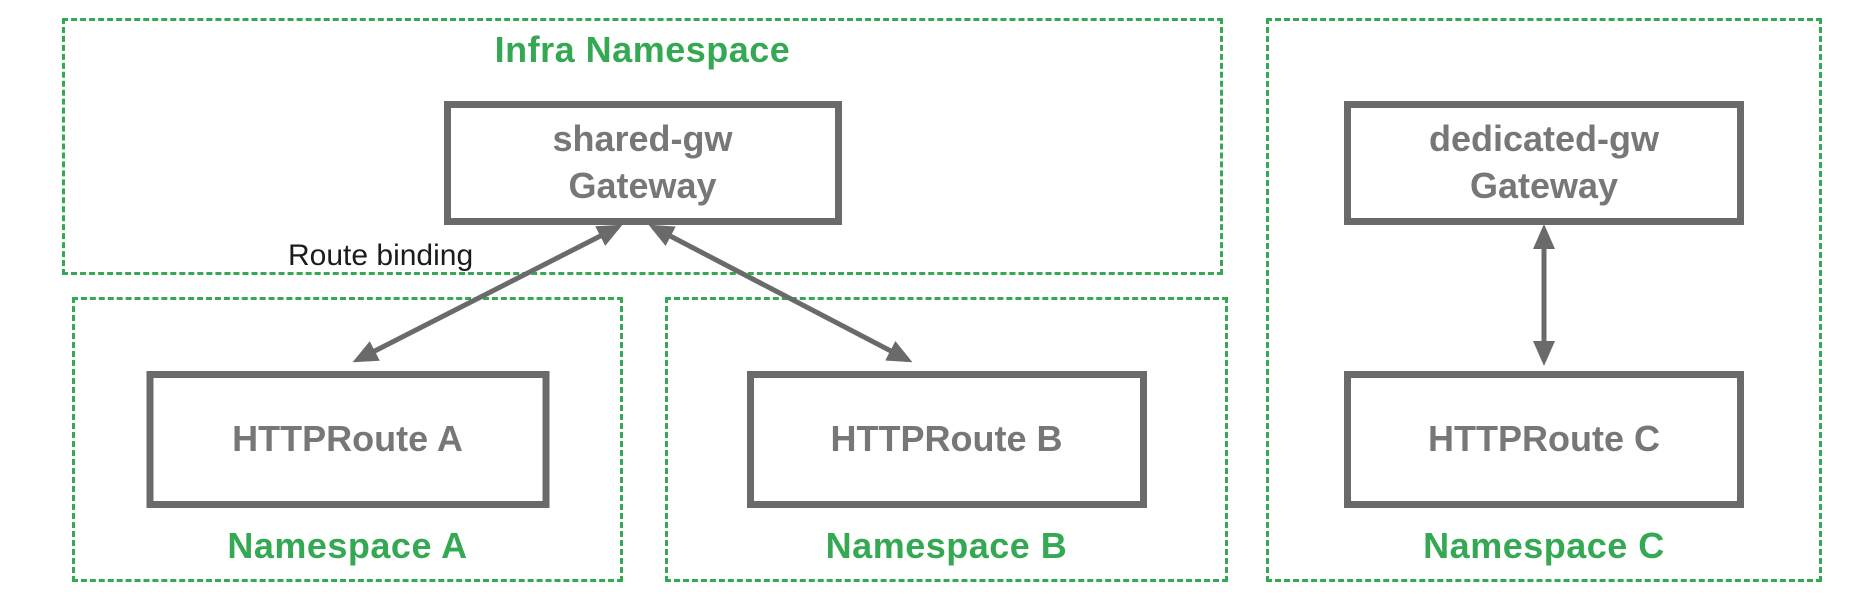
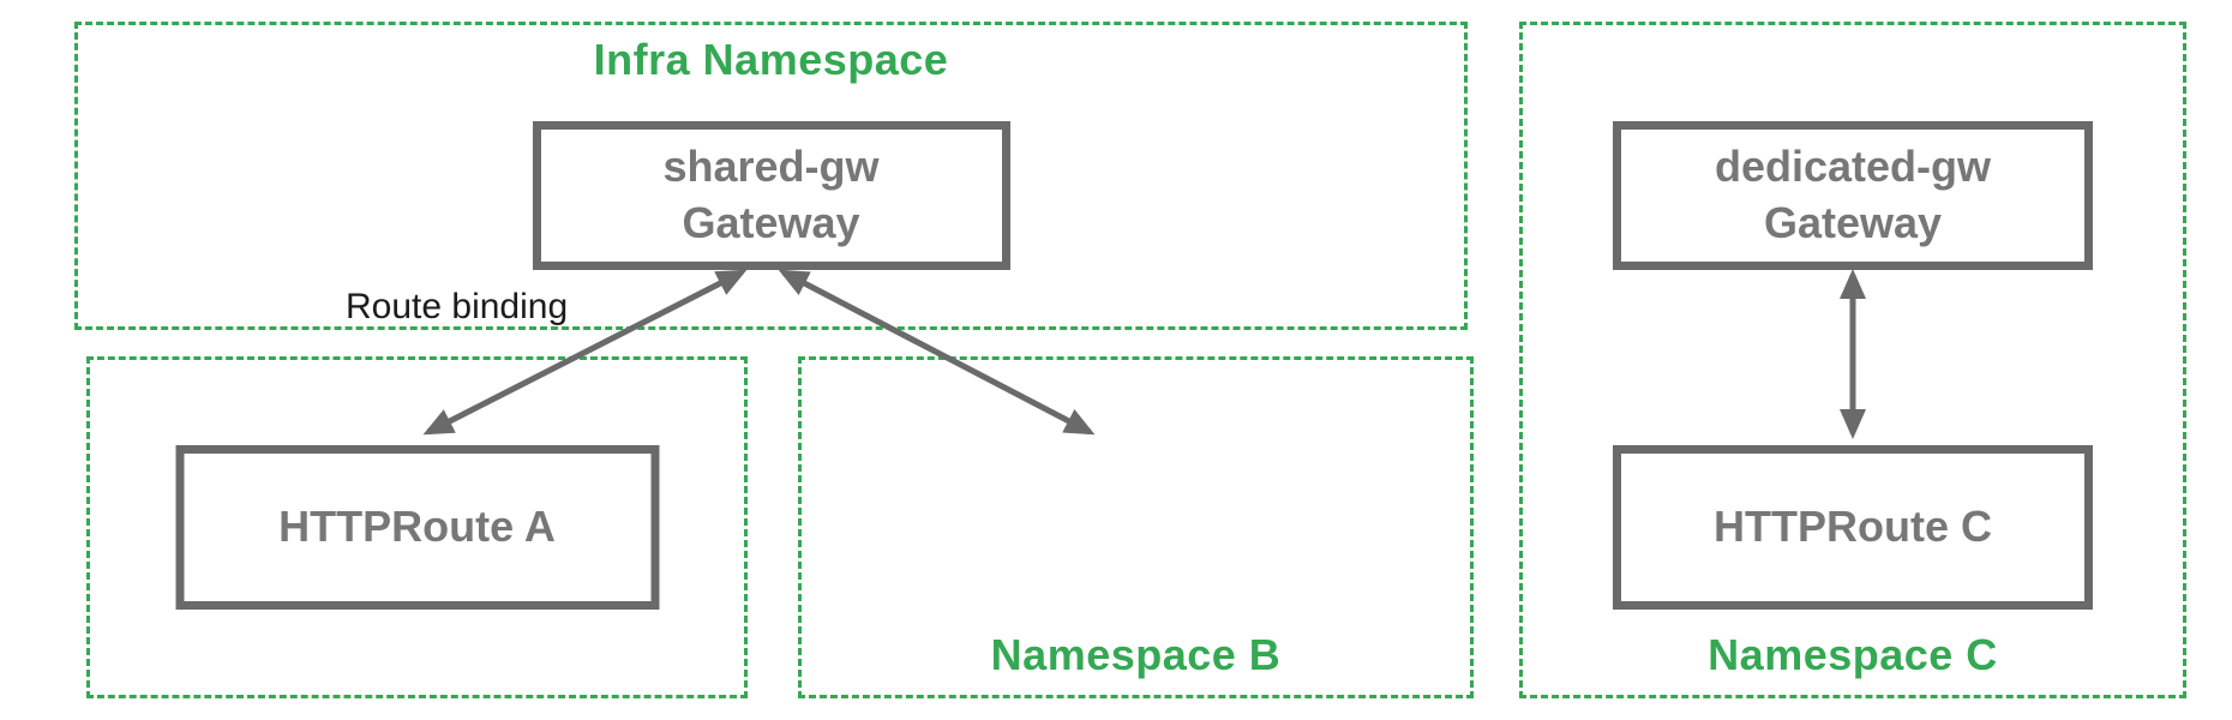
  Infra Namespace
  shared-gw
  Gateway
  HTTPRoute A
- Namespace A
- HTTPRoute B
  Namespace B
  dedicated-gw
  Gateway
  HTTPRoute C
  Namespace C
  Route binding
